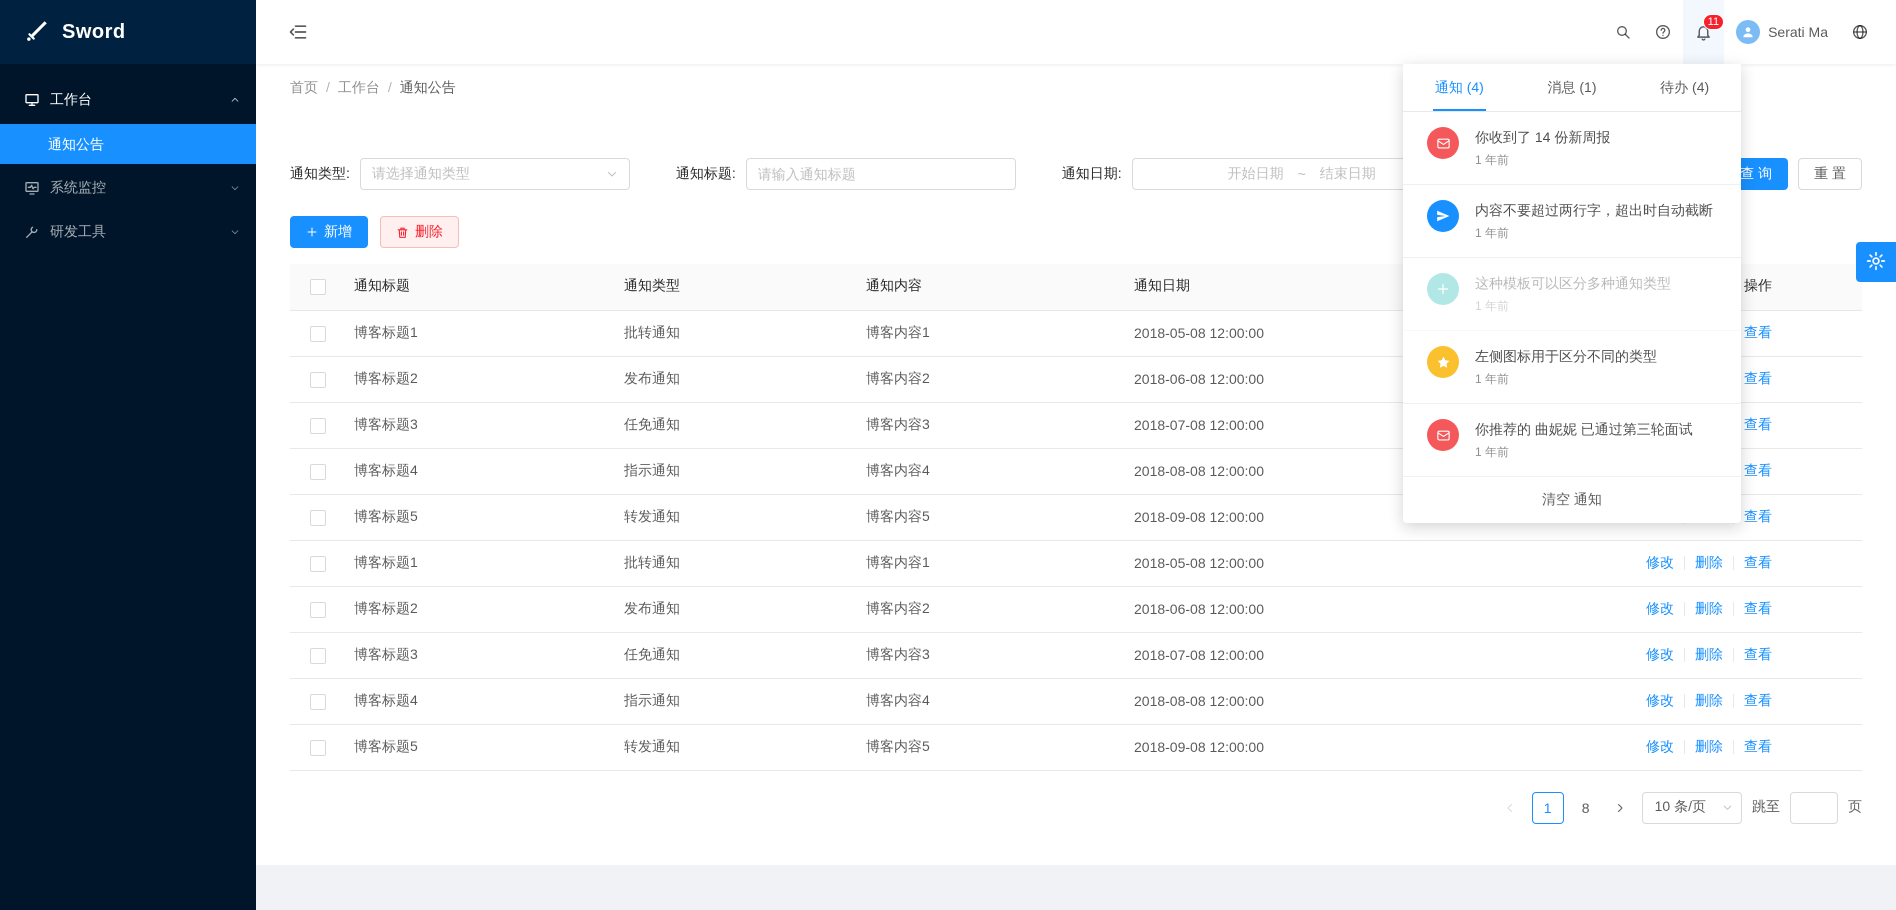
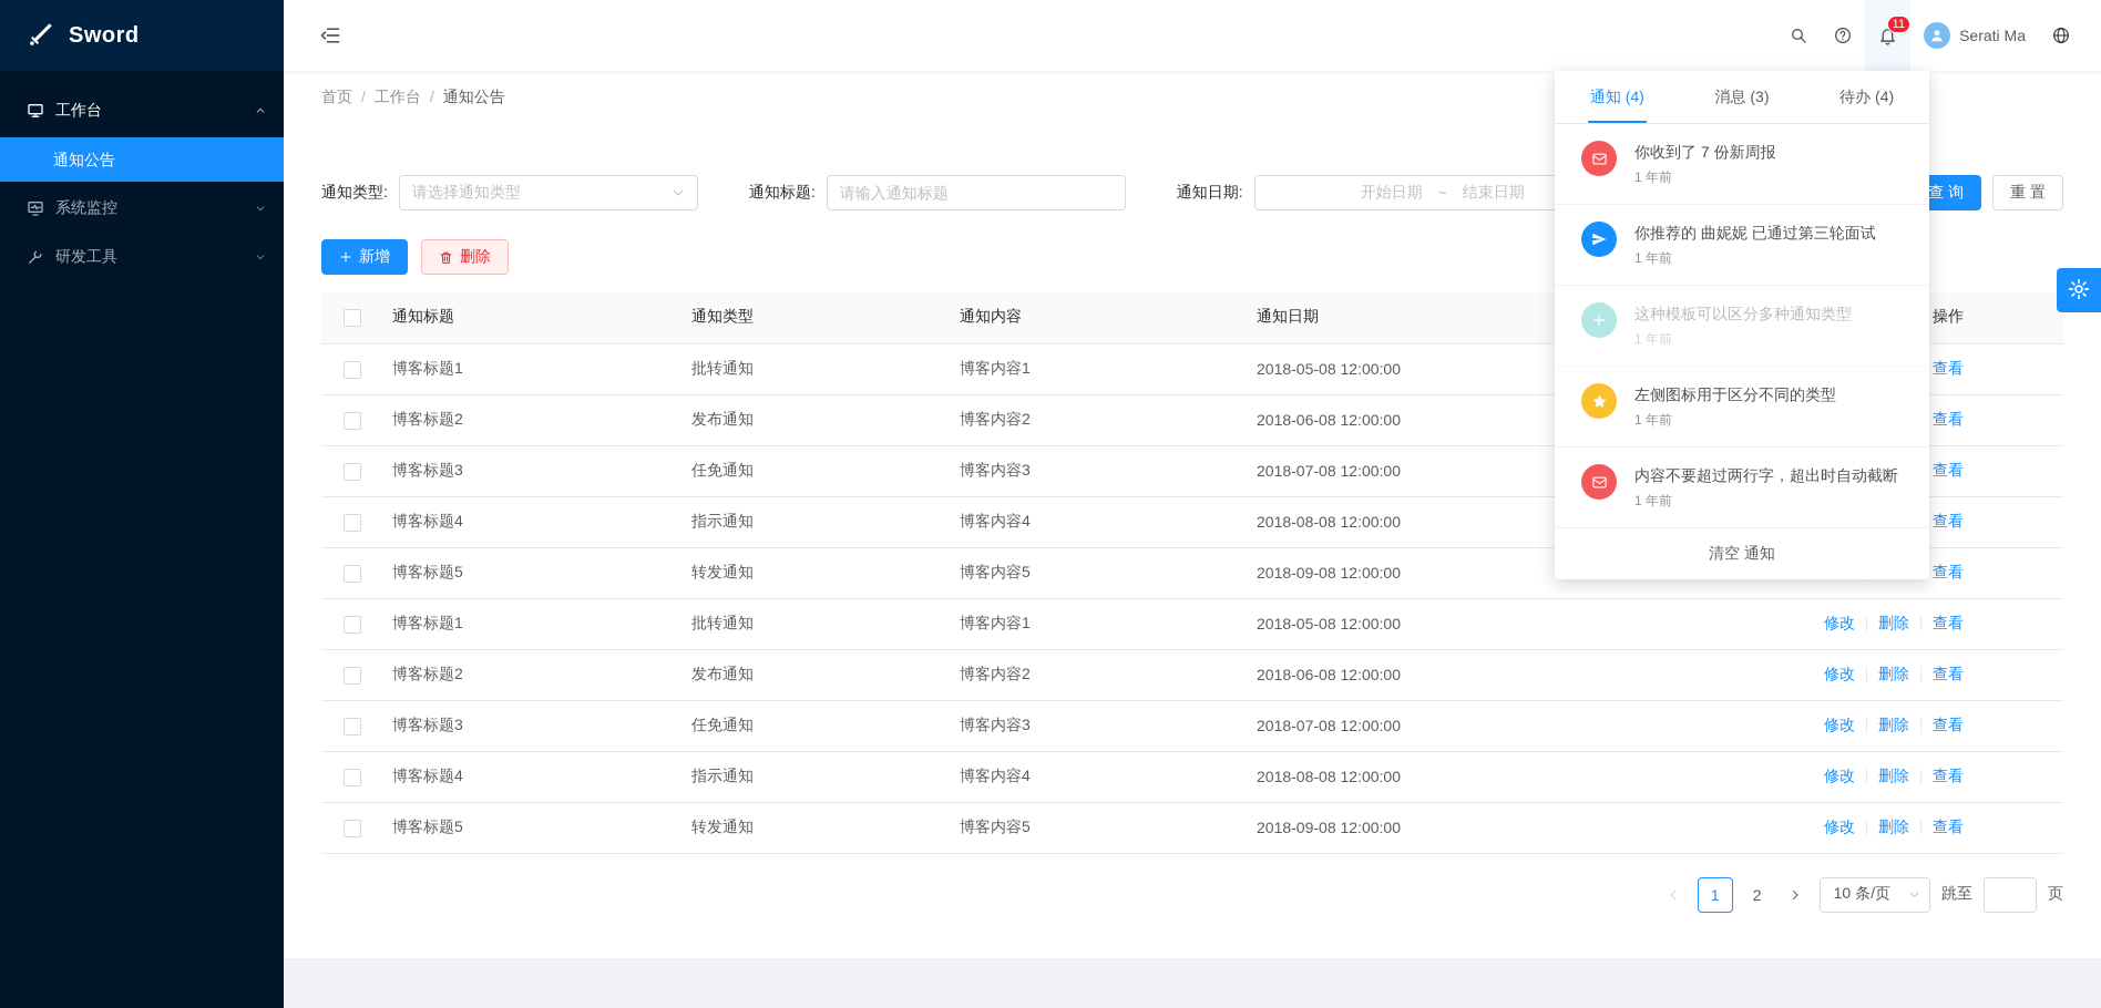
  Sword
  工作台
  通知公告
  系统监控
  研发工具
  11
  Serati Ma
  首页
  /
  工作台
  /
  通知公告
  通知类型:
  请选择通知类型
  通知标题:
  请输入通知标题
  通知日期:
  开始日期
  ~
  结束日期
  查 询
  重 置
  新增
  删除
  	通知标题	通知类型	通知内容	通知日期	操作
  	博客标题1	批转通知	博客内容1	2018-05-08 12:00:00	查看
  	博客标题2	发布通知	博客内容2	2018-06-08 12:00:00	查看
  	博客标题3	任免通知	博客内容3	2018-07-08 12:00:00	查看
  	博客标题4	指示通知	博客内容4	2018-08-08 12:00:00	查看
  	博客标题5	转发通知	博客内容5	2018-09-08 12:00:00	查看
  	博客标题1	批转通知	博客内容1	2018-05-08 12:00:00	修改 删除 查看
  	博客标题2	发布通知	博客内容2	2018-06-08 12:00:00	修改 删除 查看
  	博客标题3	任免通知	博客内容3	2018-07-08 12:00:00	修改 删除 查看
  	博客标题4	指示通知	博客内容4	2018-08-08 12:00:00	修改 删除 查看
  	博客标题5	转发通知	博客内容5	2018-09-08 12:00:00	修改 删除 查看
  1
- 8
+ 2
  10 条/页
  跳至
  页
  通知 (4)
- 消息 (1)
+ 消息 (3)
  待办 (4)
- 你收到了 14 份新周报
+ 你收到了 7 份新周报
  1 年前
- 内容不要超过两行字，超出时自动截断
+ 你推荐的 曲妮妮 已通过第三轮面试
  1 年前
  这种模板可以区分多种通知类型
  1 年前
  左侧图标用于区分不同的类型
  1 年前
- 你推荐的 曲妮妮 已通过第三轮面试
+ 内容不要超过两行字，超出时自动截断
  1 年前
  清空 通知
